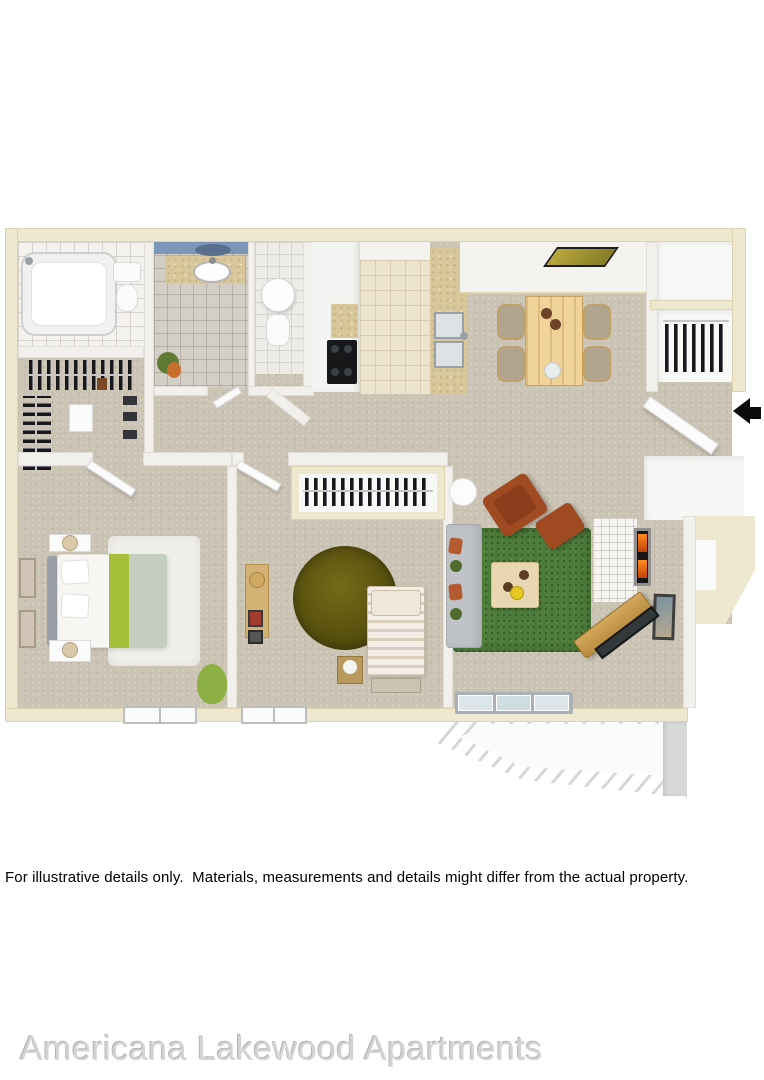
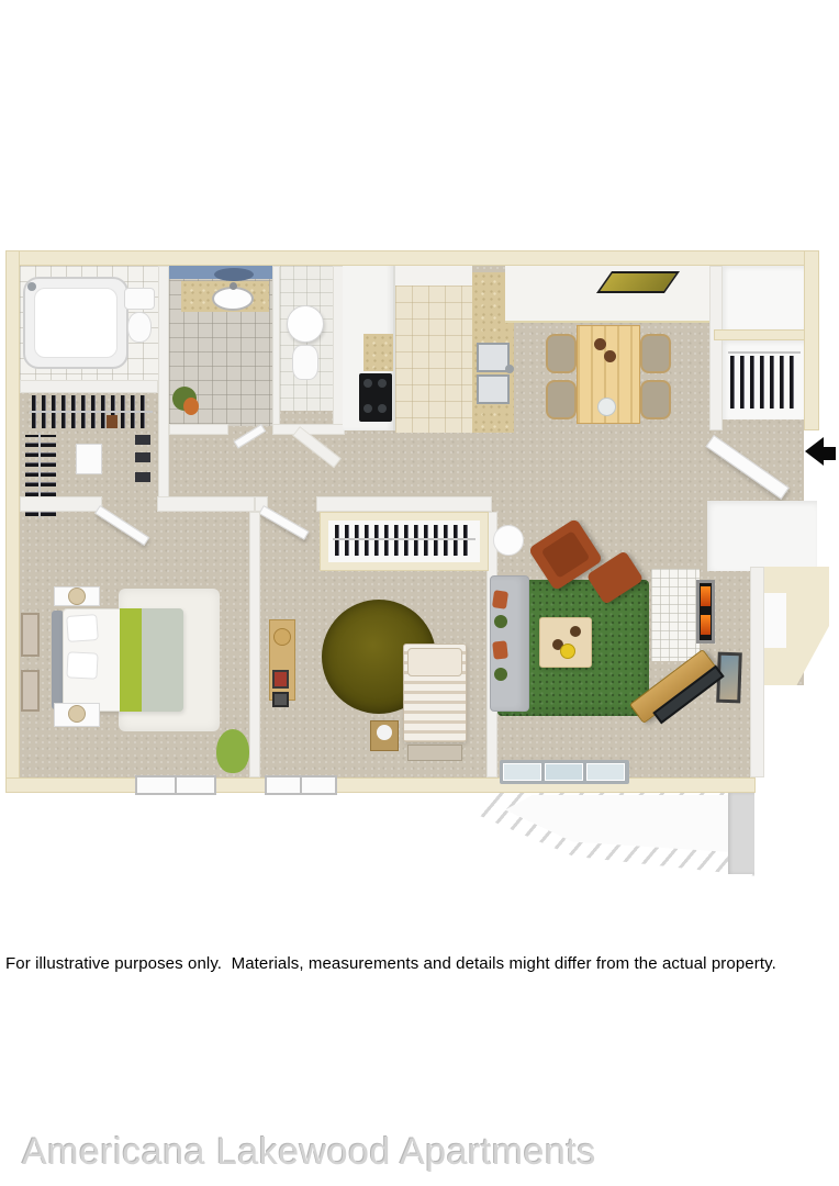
- For illustrative details only. Materials, measurements and details might differ from the actual property.
+ For illustrative purposes only. Materials, measurements and details might differ from the actual property.
  Americana Lakewood Apartments
